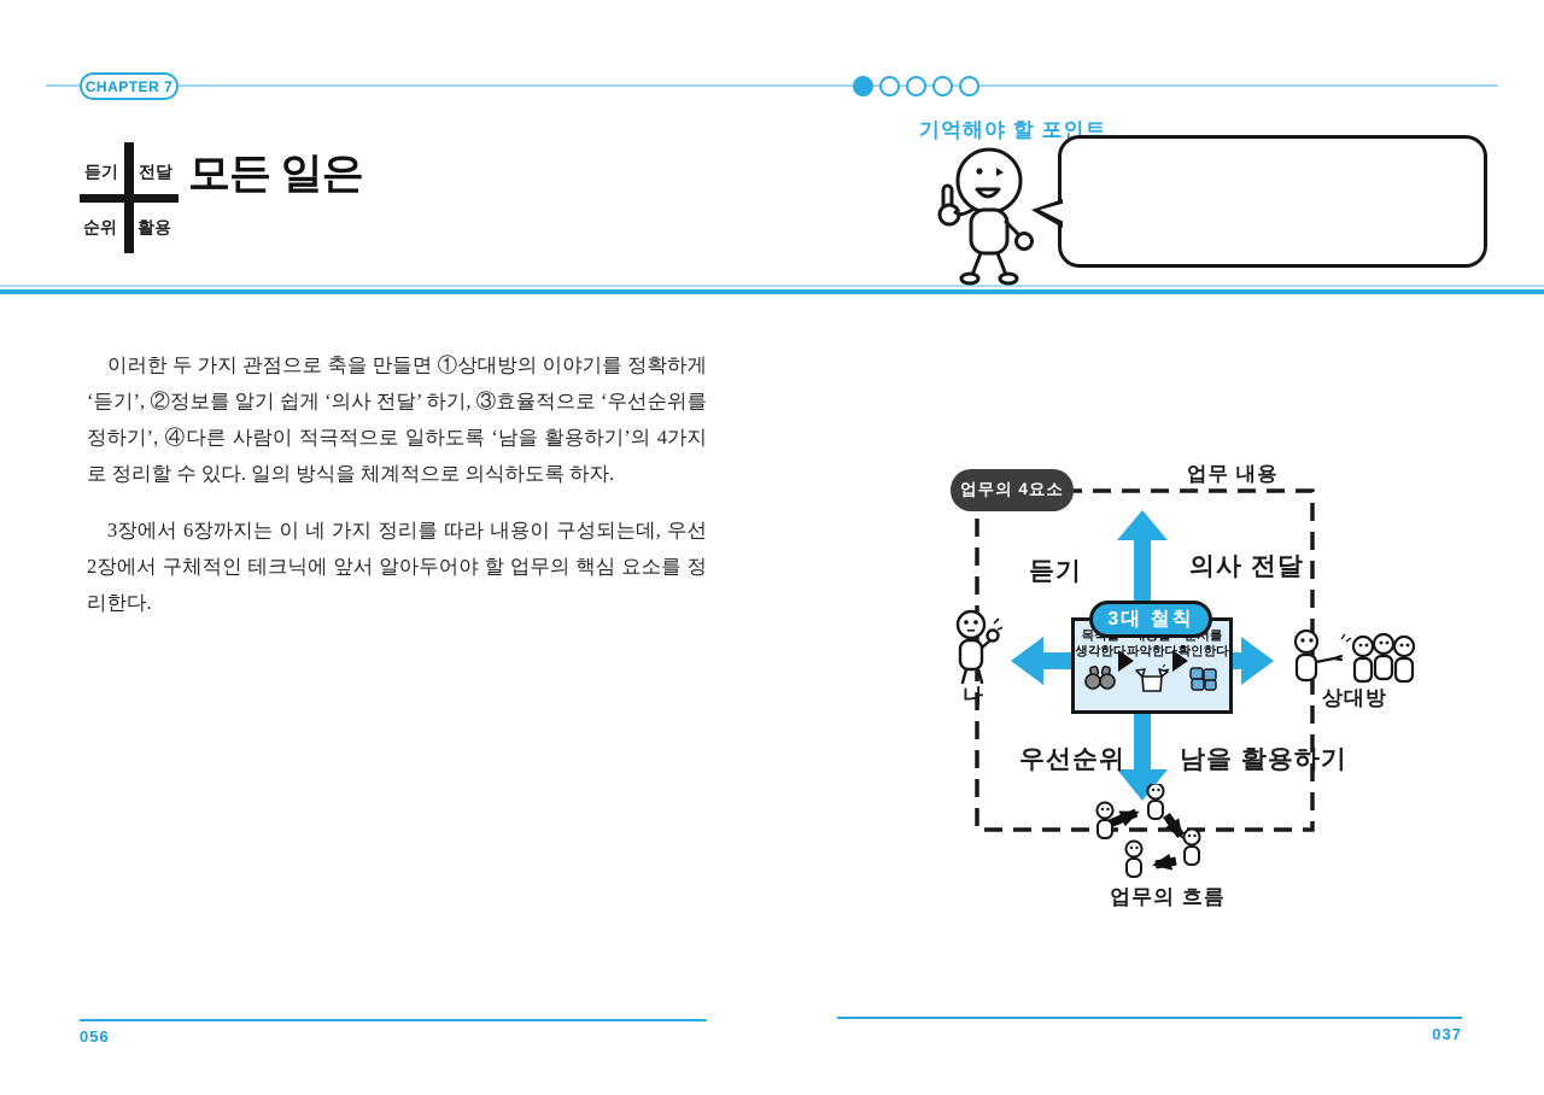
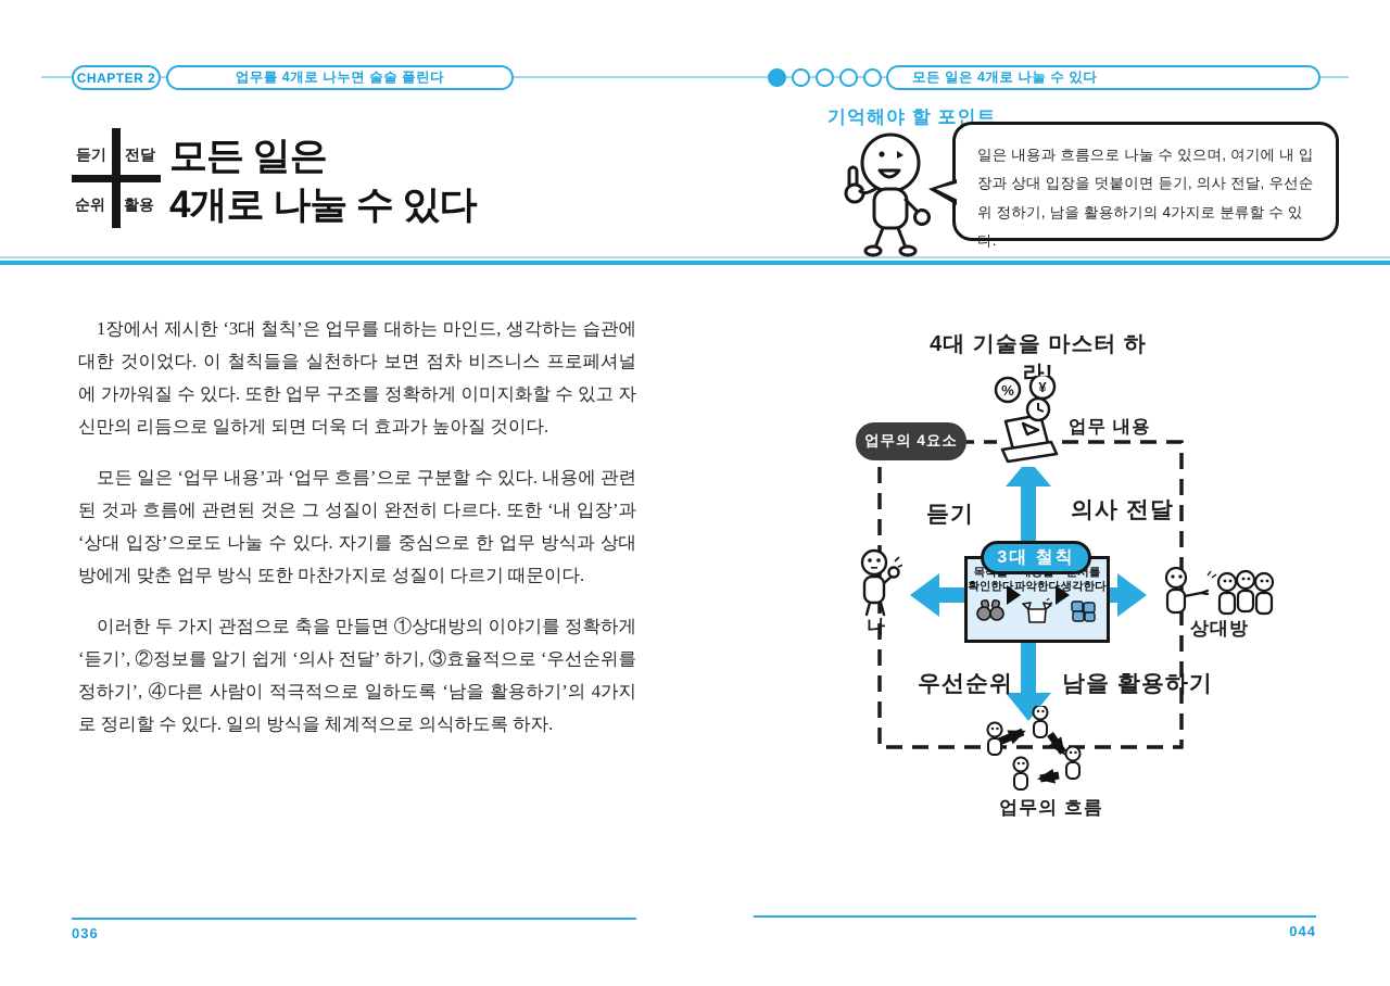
- CHAPTER 7
+ CHAPTER 2
+ 업무를 4개로 나누면 술술 풀린다
+ 모든 일은 4개로 나눌 수 있다
  듣기
  전달
  순위
  활용
  모든 일은
+ 4개로 나눌 수 있다
+ 1장에서 제시한 ‘3대 철칙’은 업무를 대하는 마인드, 생각하는 습관에 대한 것이었다. 이 철칙들을 실천하다 보면 점차 비즈니스 프로페셔널에 가까워질 수 있다. 또한 업무 구조를 정확하게 이미지화할 수 있고 자신만의 리듬으로 일하게 되면 더욱 더 효과가 높아질 것이다.
+ 모든 일은 ‘업무 내용’과 ‘업무 흐름’으로 구분할 수 있다. 내용에 관련된 것과 흐름에 관련된 것은 그 성질이 완전히 다르다. 또한 ‘내 입장’과 ‘상대 입장’으로도 나눌 수 있다. 자기를 중심으로 한 업무 방식과 상대방에게 맞춘 업무 방식 또한 마찬가지로 성질이 다르기 때문이다.
  이러한 두 가지 관점으로 축을 만들면 ①상대방의 이야기를 정확하게 ‘듣기’, ②정보를 알기 쉽게 ‘의사 전달’ 하기, ③효율적으로 ‘우선순위를 정하기’, ④다른 사람이 적극적으로 일하도록 ‘남을 활용하기’의 4가지로 정리할 수 있다. 일의 방식을 체계적으로 의식하도록 하자.
- 3장에서 6장까지는 이 네 가지 정리를 따라 내용이 구성되는데, 우선 2장에서 구체적인 테크닉에 앞서 알아두어야 할 업무의 핵심 요소를 정리한다.
  기억해야 할 포인트
+ 일은 내용과 흐름으로 나눌 수 있으며, 여기에 내 입장과 상대 입장을 덧붙이면 듣기, 의사 전달, 우선순위 정하기, 남을 활용하기의 4가지로 분류할 수 있다.
+ 4대 기술을 마스터 하라!
  업무의 4요소
+ %
+ ¥
  업무 내용
  듣기
  의사 전달
  우선순위
  남을 활용하기
- 생각한다
+ 확인한다
  파악한다
- 확인한다
+ 생각한다
  3대 철칙
  나
  상대방
  업무의 흐름
- 056
+ 036
- 037
+ 044
